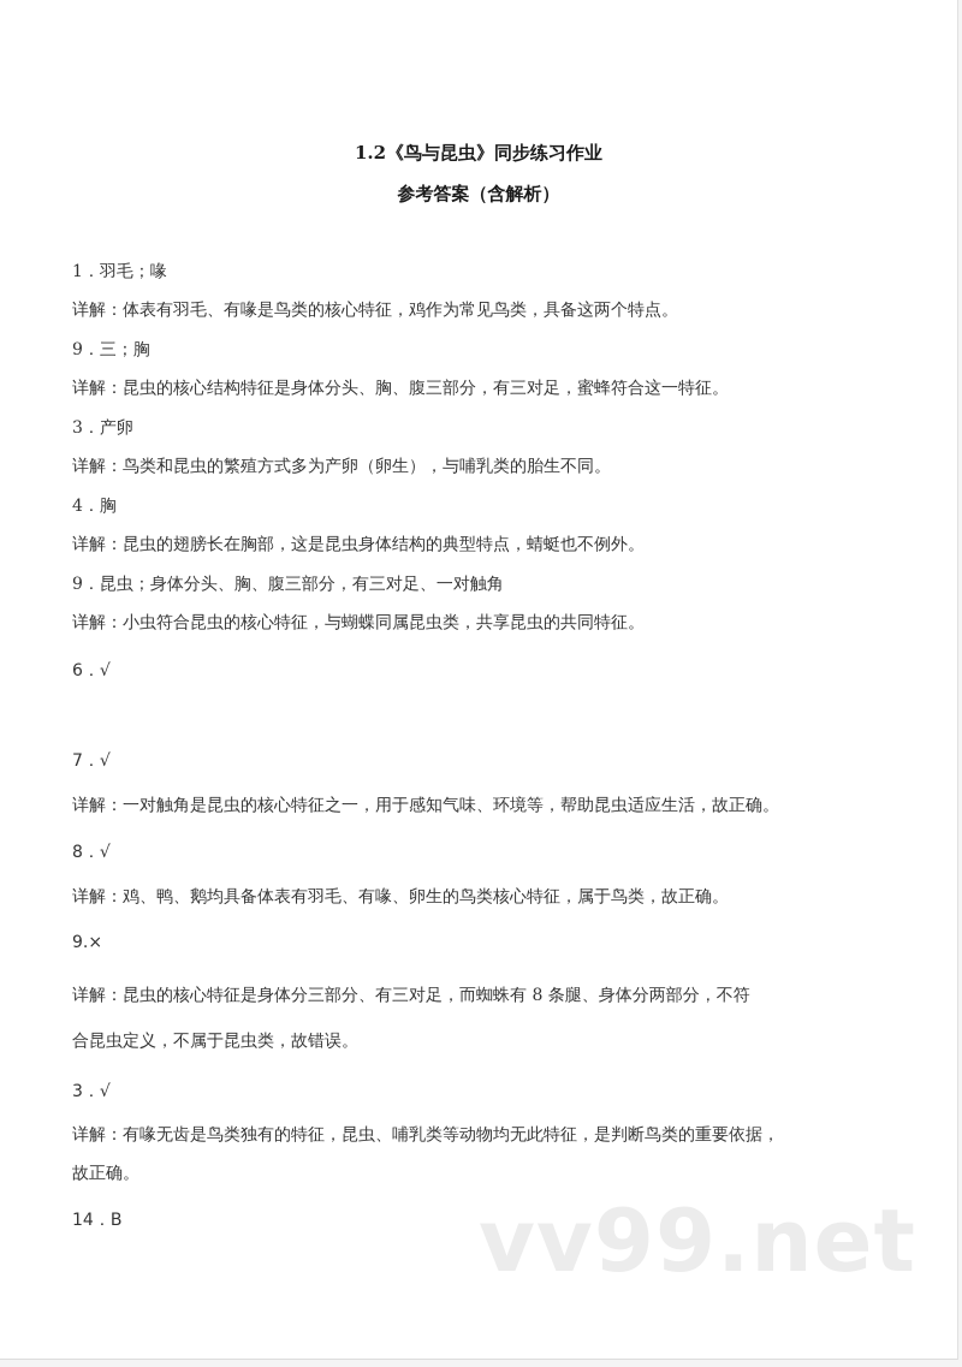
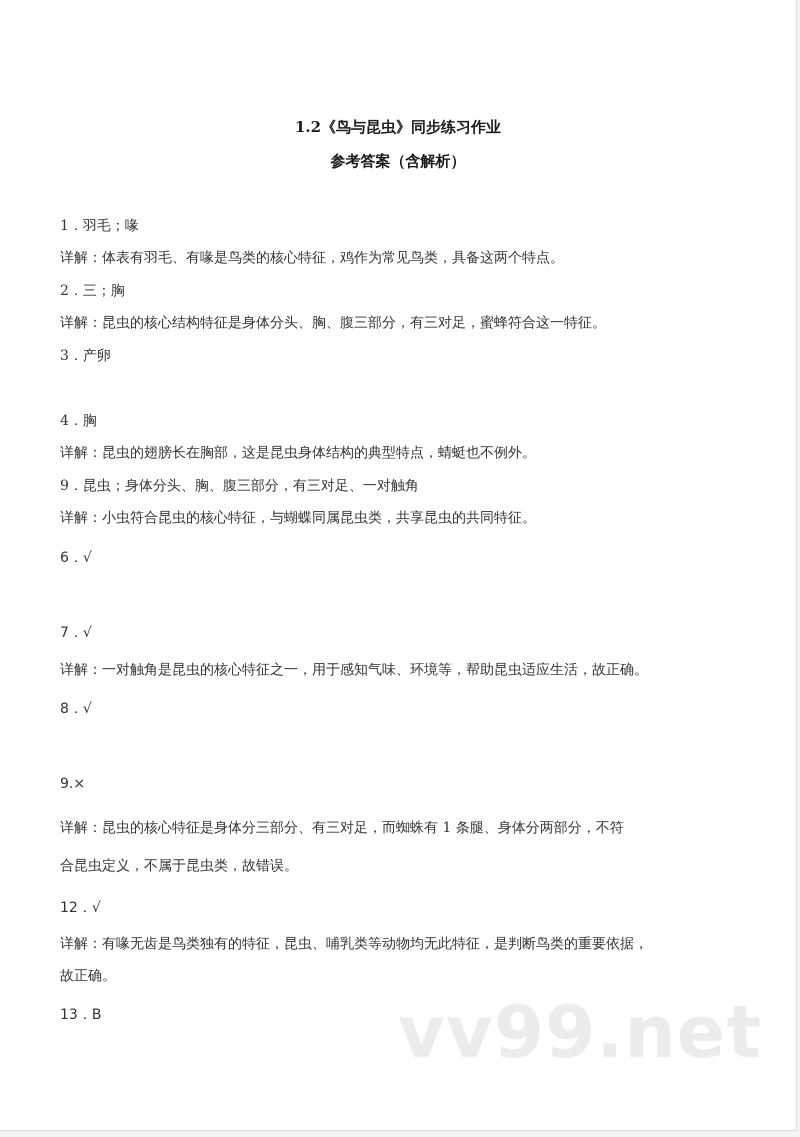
  1.2《鸟与昆虫》同步练习作业
  参考答案（含解析）
  1．羽毛；喙
  详解：体表有羽毛、有喙是鸟类的核心特征，鸡作为常见鸟类，具备这两个特点。
- 9．三；胸
+ 2．三；胸
  详解：昆虫的核心结构特征是身体分头、胸、腹三部分，有三对足，蜜蜂符合这一特征。
  3．产卵
- 详解：鸟类和昆虫的繁殖方式多为产卵（卵生），与哺乳类的胎生不同。
  4．胸
  详解：昆虫的翅膀长在胸部，这是昆虫身体结构的典型特点，蜻蜓也不例外。
  9．昆虫；身体分头、胸、腹三部分，有三对足、一对触角
  详解：小虫符合昆虫的核心特征，与蝴蝶同属昆虫类，共享昆虫的共同特征。
  6．√
  7．√
  详解：一对触角是昆虫的核心特征之一，用于感知气味、环境等，帮助昆虫适应生活，故正确。
  8．√
- 详解：鸡、鸭、鹅均具备体表有羽毛、有喙、卵生的鸟类核心特征，属于鸟类，故正确。
  9.×
- 详解：昆虫的核心特征是身体分三部分、有三对足，而蜘蛛有 8 条腿、身体分两部分，不符
+ 详解：昆虫的核心特征是身体分三部分、有三对足，而蜘蛛有 1 条腿、身体分两部分，不符
  合昆虫定义，不属于昆虫类，故错误。
- 3．√
+ 12．√
  详解：有喙无齿是鸟类独有的特征，昆虫、哺乳类等动物均无此特征，是判断鸟类的重要依据，
  故正确。
- 14．B
+ 13．B
